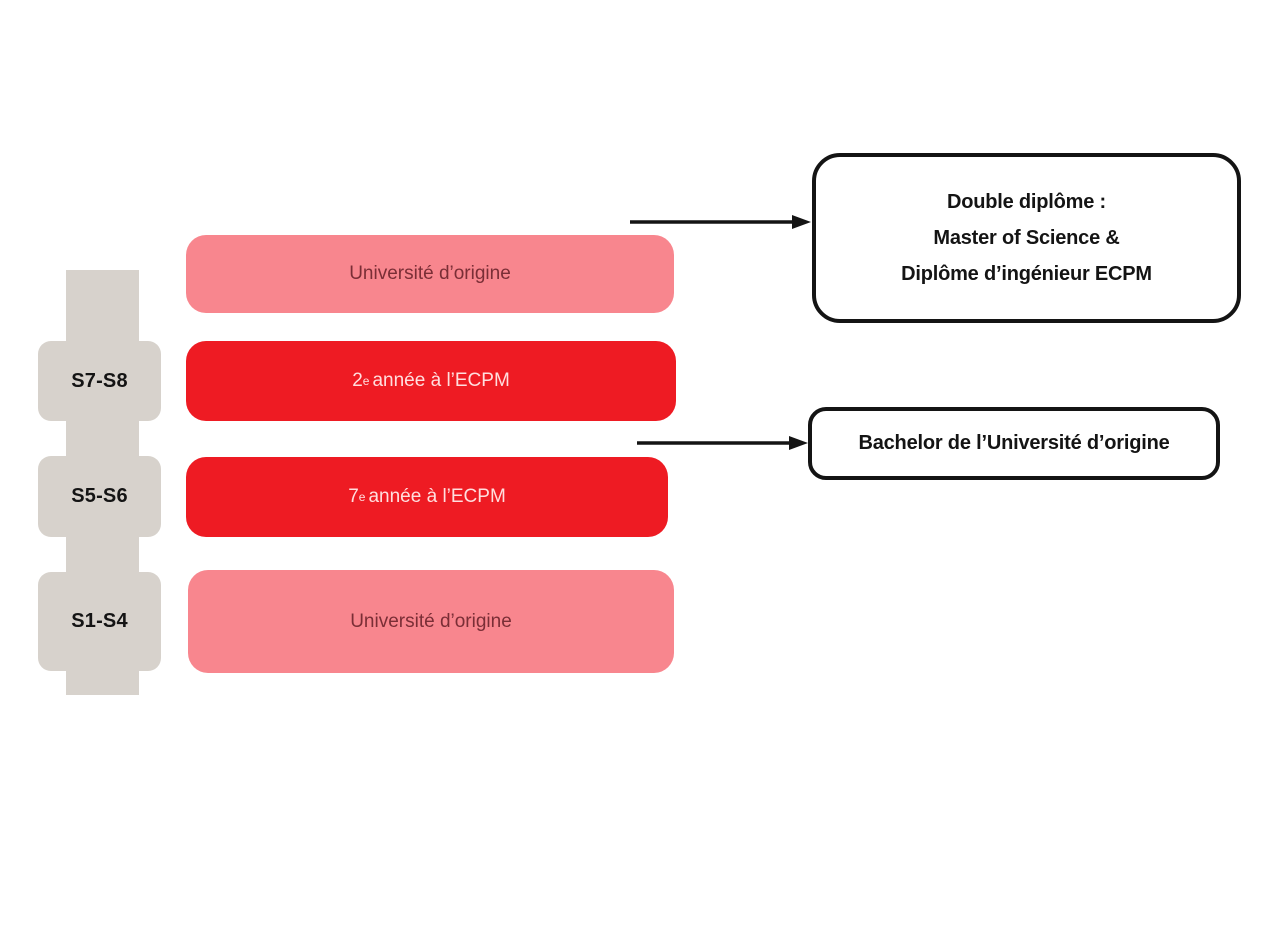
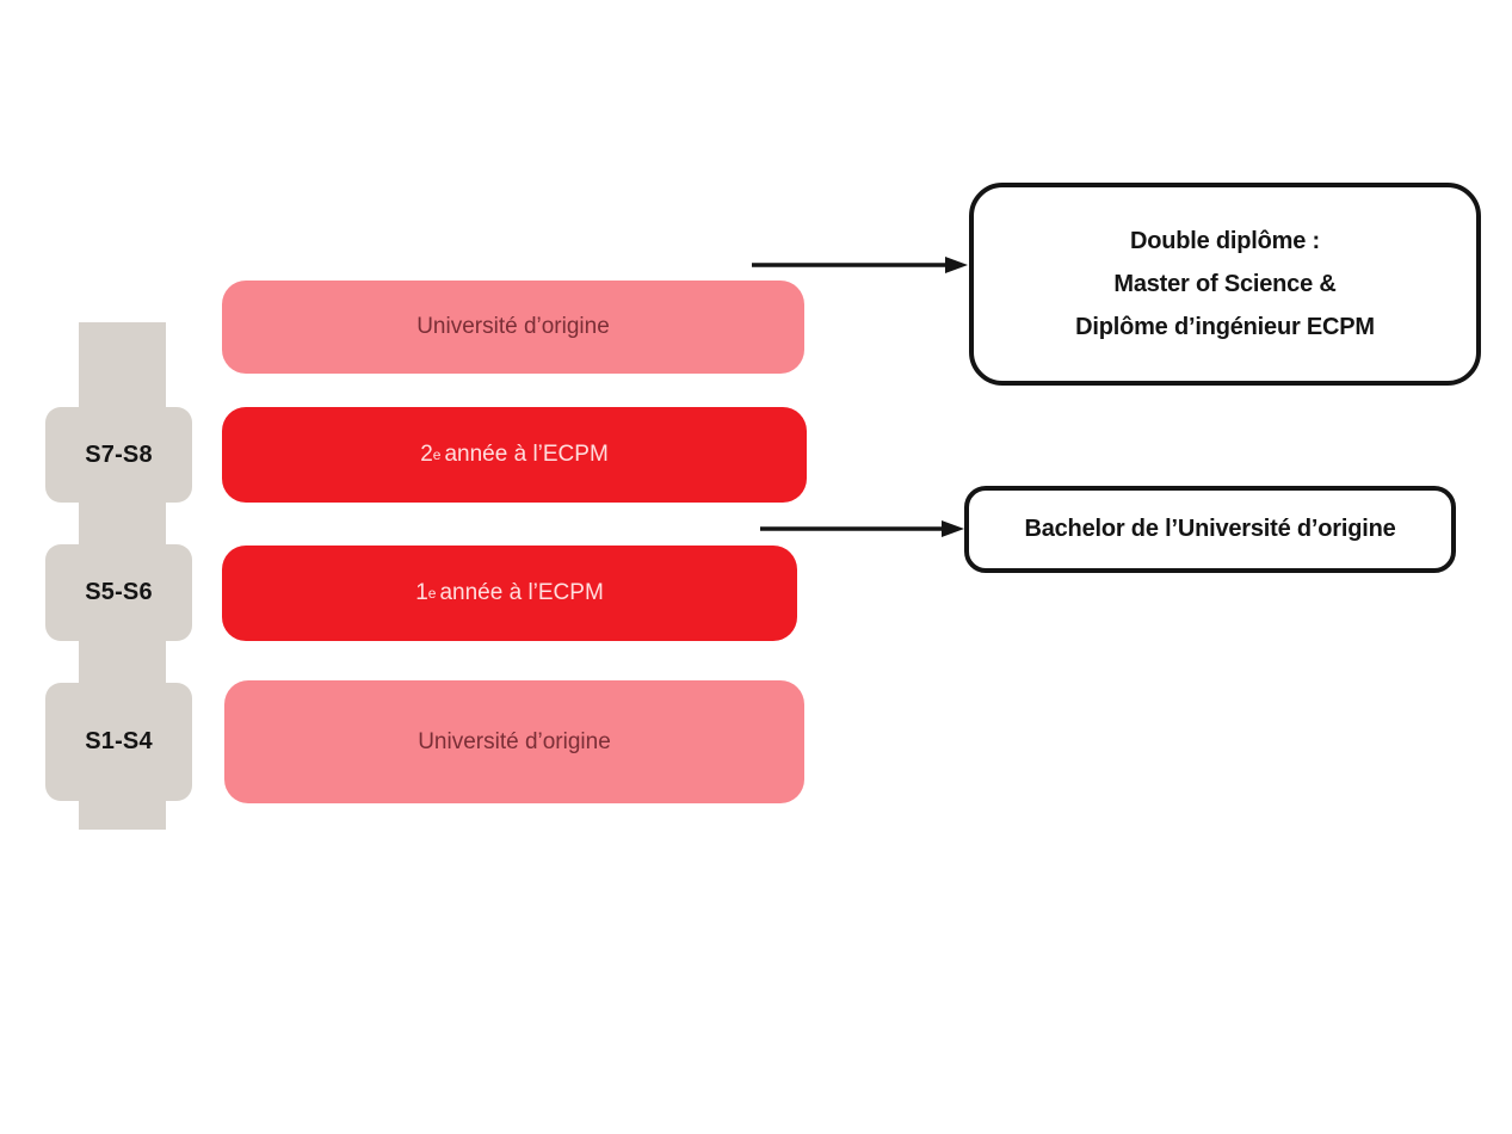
  S7-S8
  S5-S6
  S1-S4
  Université d’origine
  2
  e
  année à l’ECPM
- 7
+ 1
  e
  année à l’ECPM
  Université d’origine
  Double diplôme :
  Master of Science &
  Diplôme d’ingénieur ECPM
  Bachelor de l’Université d’origine
